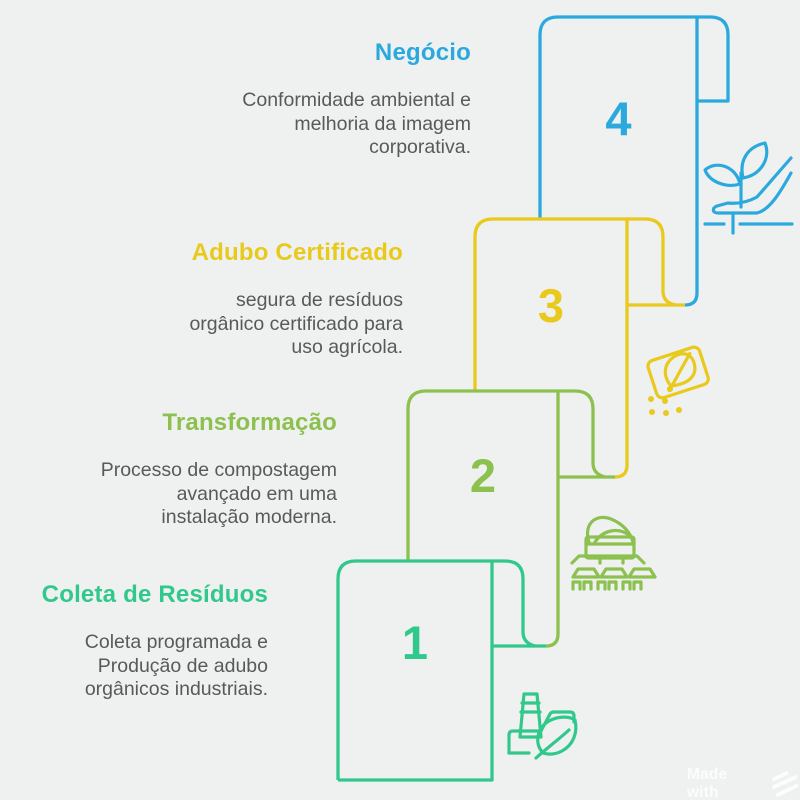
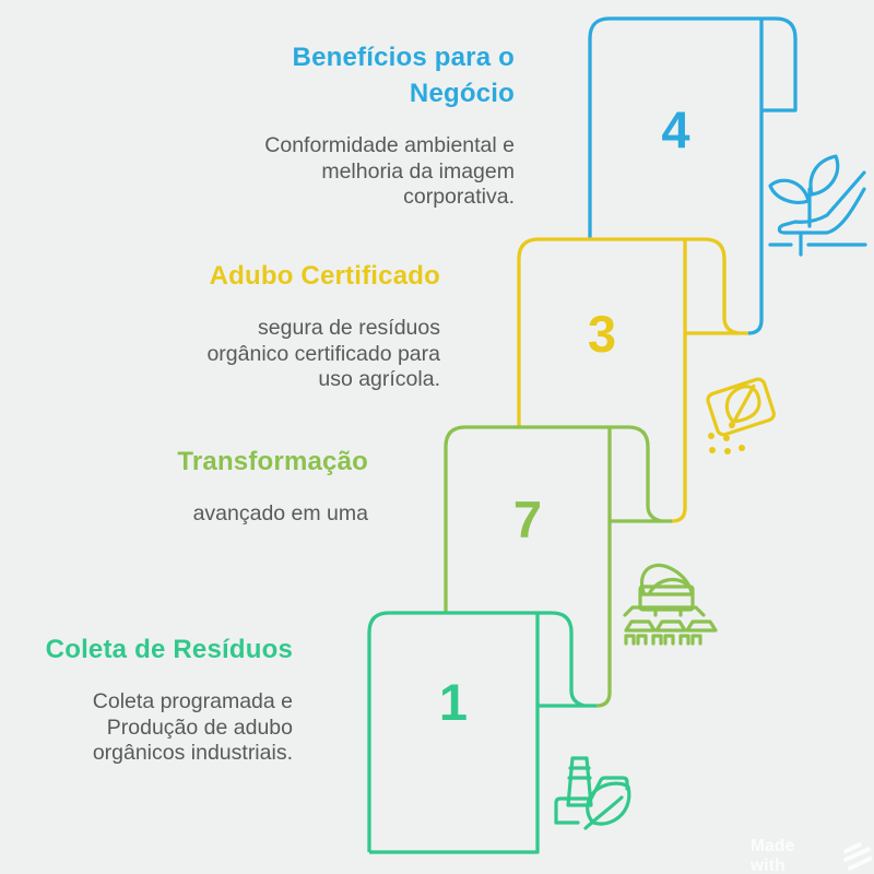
  4
  3
- 2
+ 7
  1
+ Benefícios para o
  Negócio
  Conformidade ambiental e
  melhoria da imagem
  corporativa.
  Adubo Certificado
  segura de resíduos
  orgânico certificado para
  uso agrícola.
  Transformação
- Processo de compostagem
  avançado em uma
- instalação moderna.
  Coleta de Resíduos
  Coleta programada e
  Produção de adubo
  orgânicos industriais.
